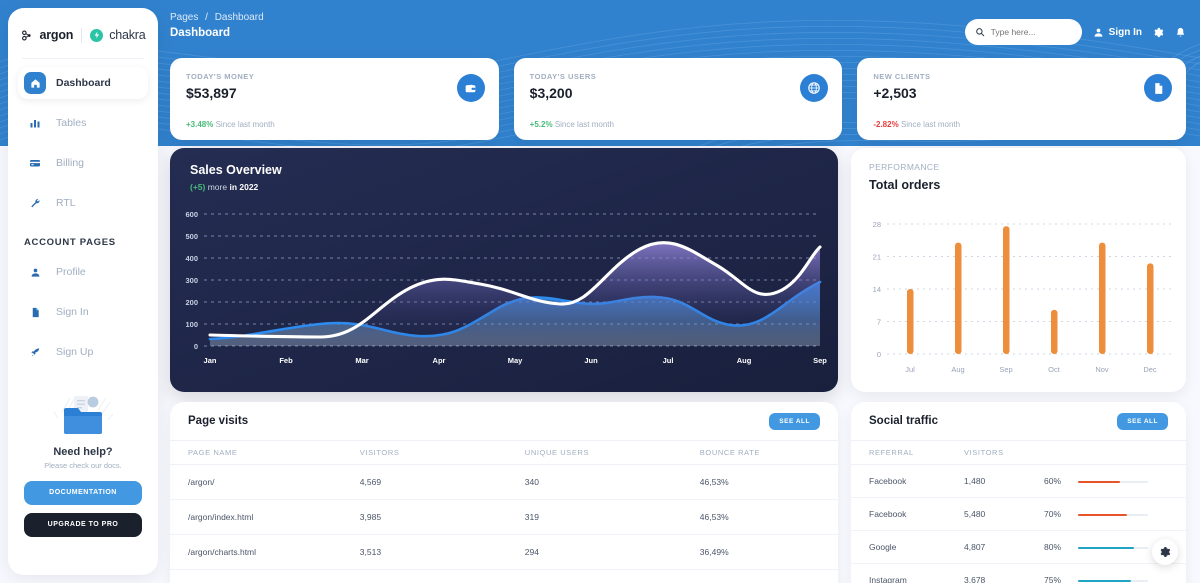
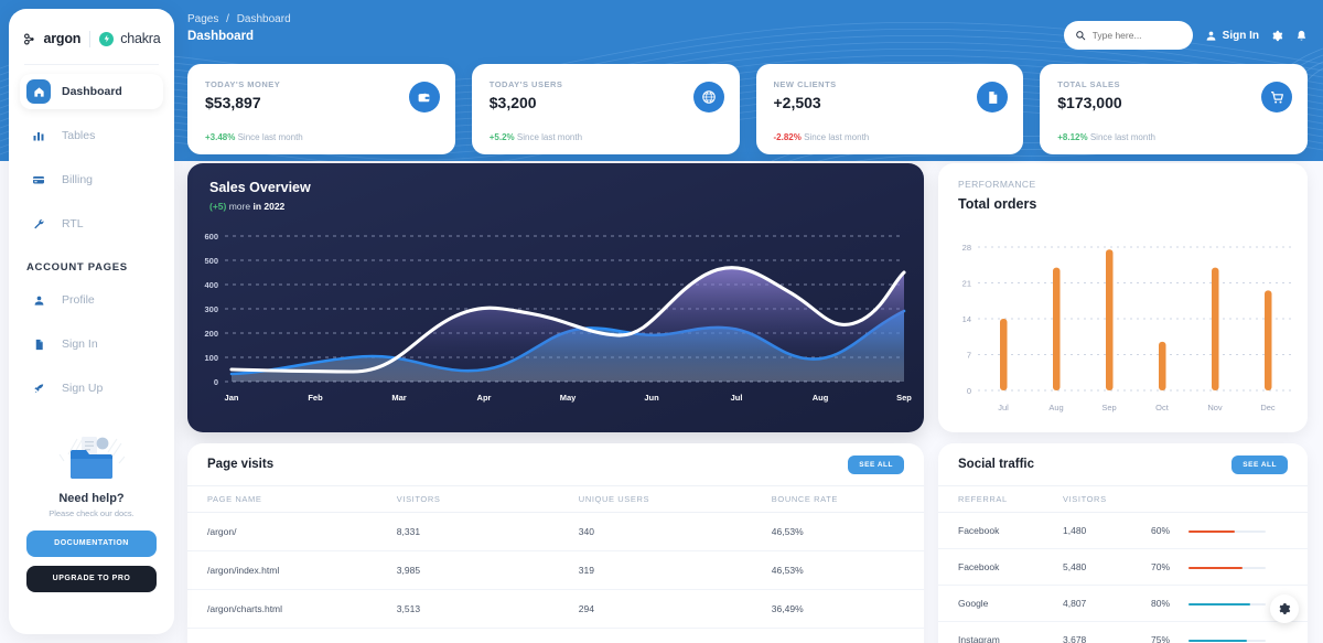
  argon
  chakra
  Dashboard
  Tables
  Billing
  RTL
  ACCOUNT PAGES
  Profile
  Sign In
  Sign Up
  Need help?
  Please check our docs.
  Pages / Dashboard
  Dashboard
  Type here...
  Sign In
  TODAY'S MONEY
  $53,897
  +3.48% Since last month
  TODAY'S USERS
  $3,200
  +5.2% Since last month
  NEW CLIENTS
  +2,503
  -2.82% Since last month
+ TOTAL SALES
+ $173,000
+ +8.12% Since last month
  Sales Overview
  (+5) more in 2022
  600
  500
  400
  300
  200
  100
  0
  Jan
  Feb
  Mar
  Apr
  May
  Jun
  Jul
  Aug
  Sep
  PERFORMANCE
  Total orders
  28
  21
  14
  7
  0
  Jul
  Aug
  Sep
  Oct
  Nov
  Dec
  Page visits
  PAGE NAME	VISITORS	UNIQUE USERS	BOUNCE RATE
- /argon/	4,569	340	46,53%
+ /argon/	8,331	340	46,53%
  /argon/index.html	3,985	319	46,53%
  /argon/charts.html	3,513	294	36,49%
  Social traffic
  REFERRAL	VISITORS
  Facebook	1,480	60%
  Facebook	5,480	70%
  Google	4,807	80%
  Instagram	3,678	75%
